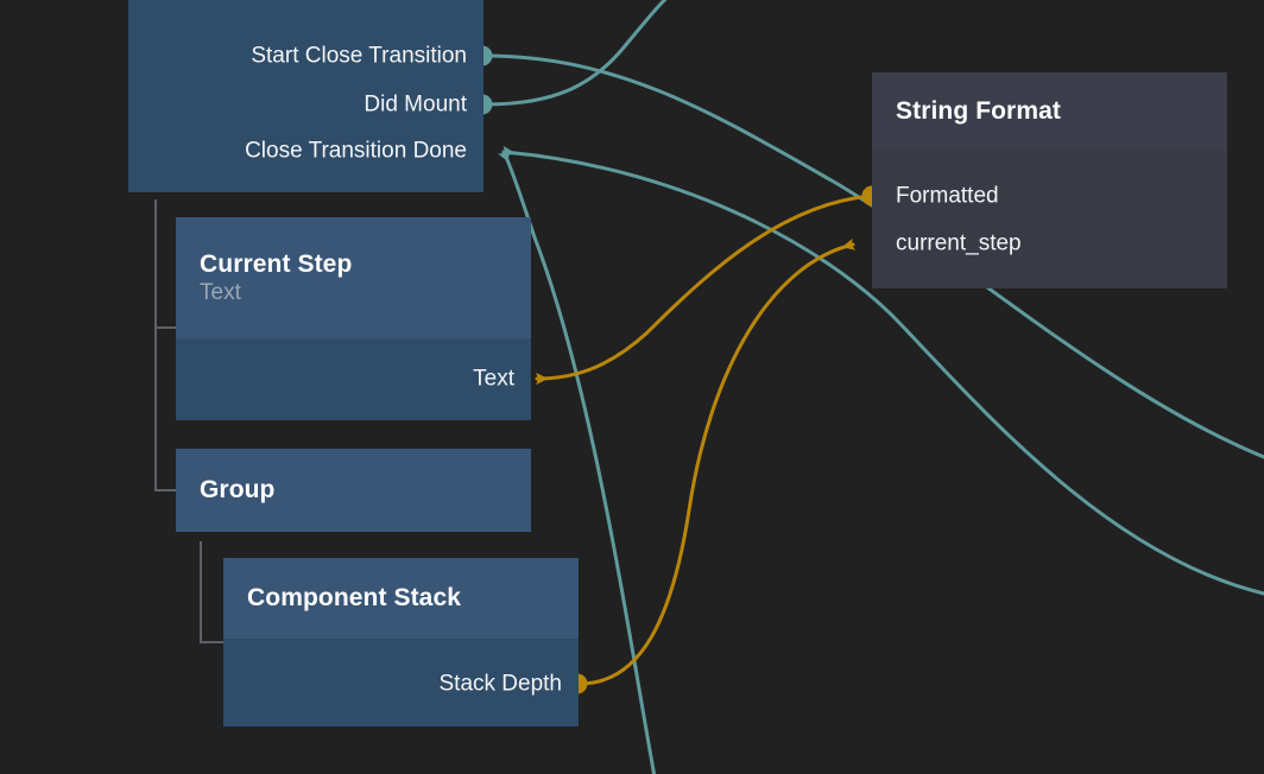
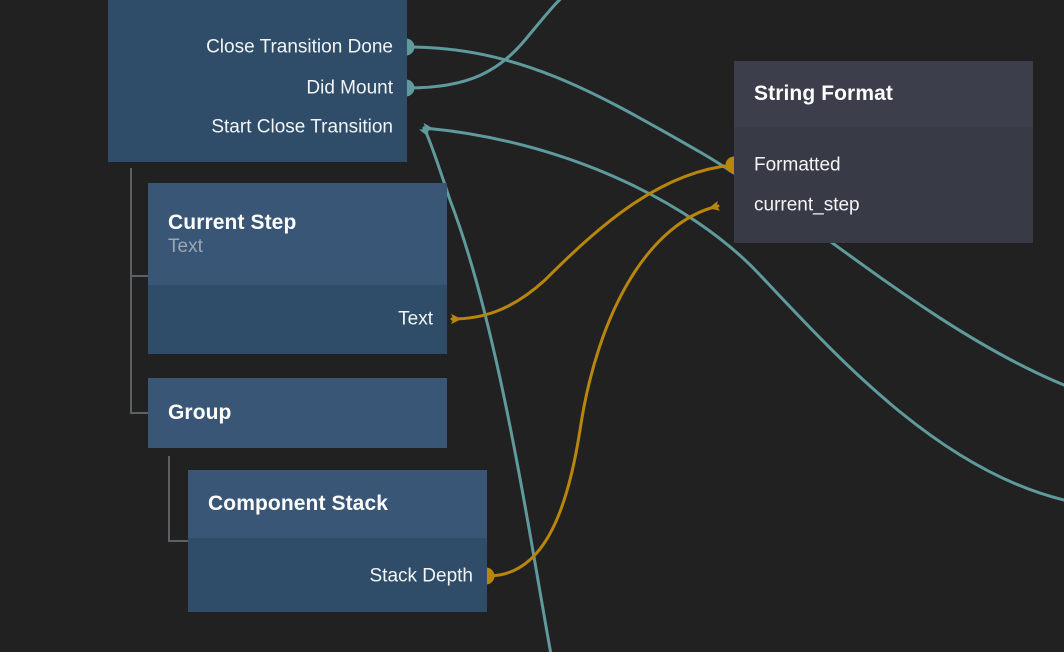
- Start Close Transition
+ Close Transition Done
  Did Mount
- Close Transition Done
+ Start Close Transition
  Current Step
  Text
  Text
  Group
  Component Stack
  Stack Depth
  String Format
  Formatted
  current_step
